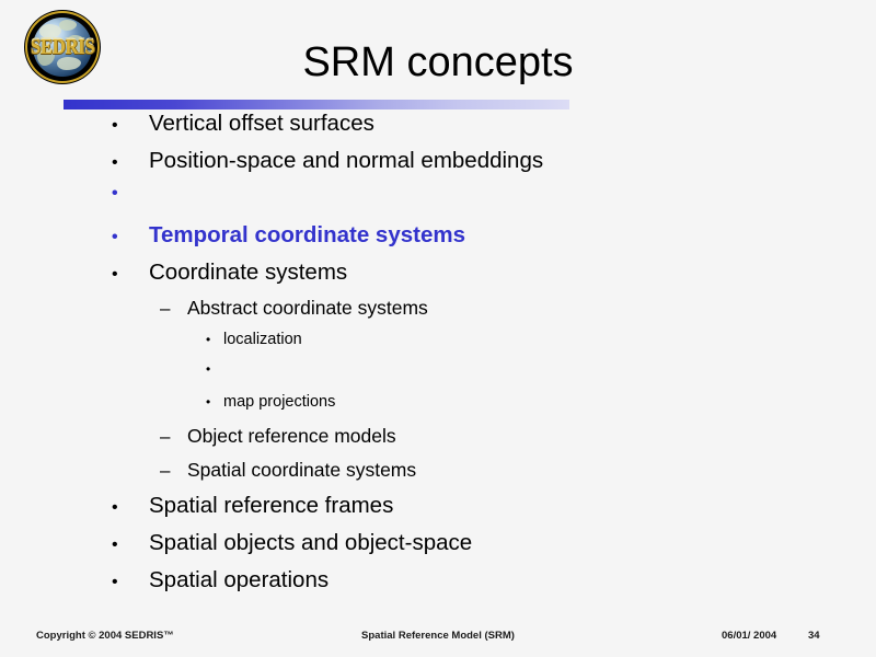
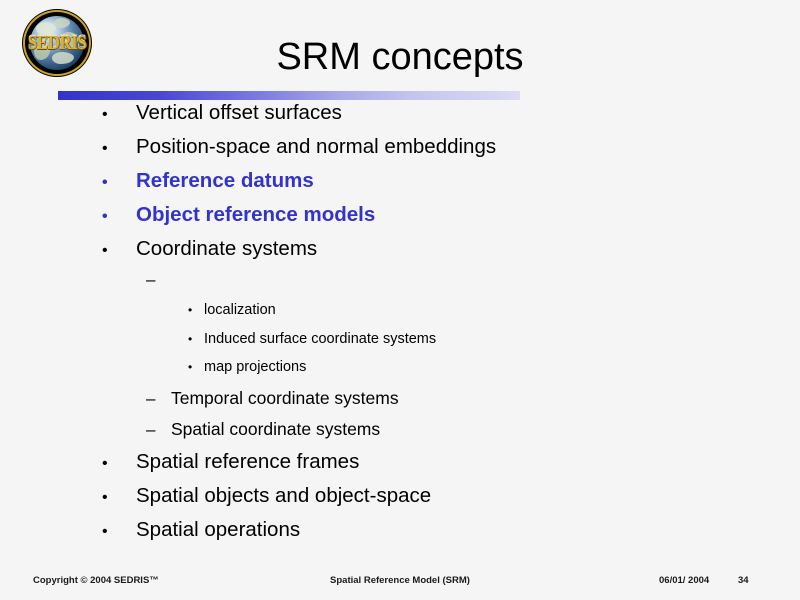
  SEDRIS
  SRM concepts
  •
  Vertical offset surfaces
  •
  Position-space and normal embeddings
  •
+ Reference datums
  •
- Temporal coordinate systems
+ Object reference models
  •
  Coordinate systems
  –
- Abstract coordinate systems
  •
  localization
  •
+ Induced surface coordinate systems
  •
  map projections
  –
- Object reference models
+ Temporal coordinate systems
  –
  Spatial coordinate systems
  •
  Spatial reference frames
  •
  Spatial objects and object-space
  •
  Spatial operations
  Copyright © 2004 SEDRIS™
  Spatial Reference Model (SRM)
  06/01/ 2004
  34
